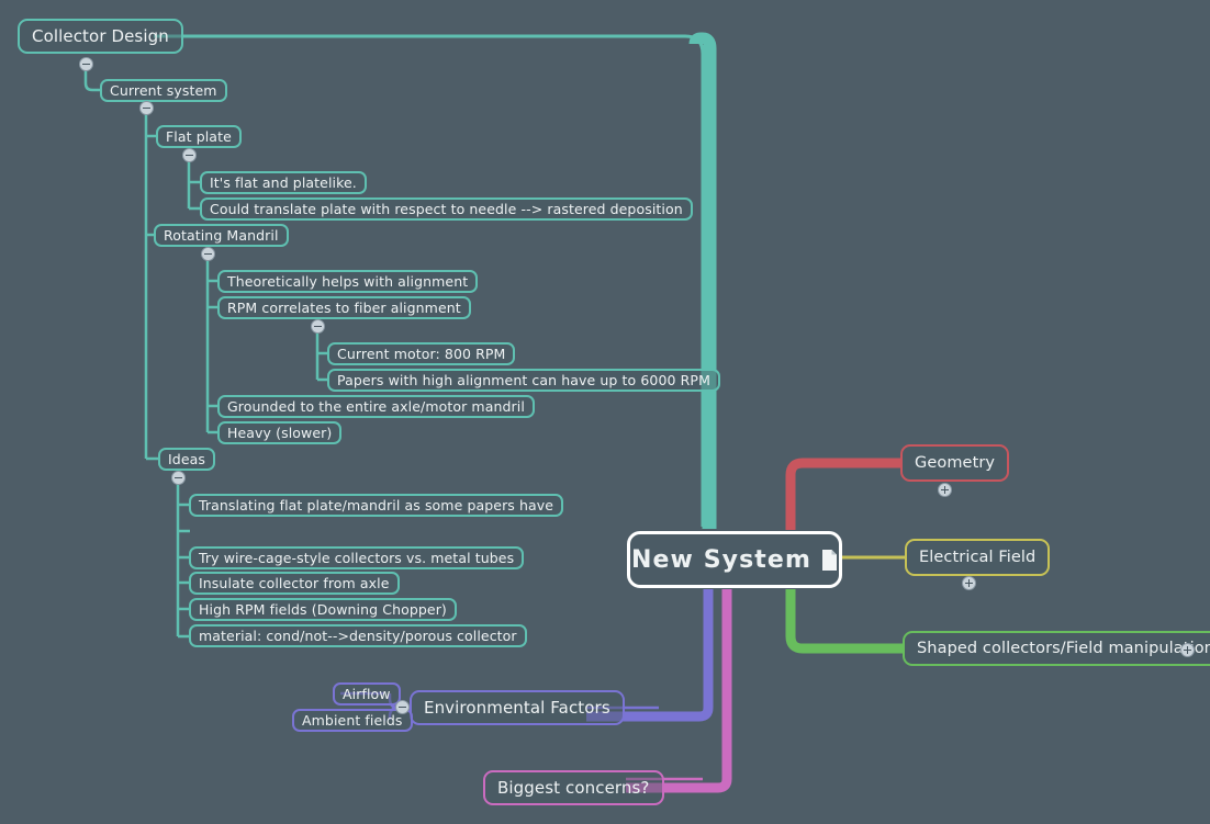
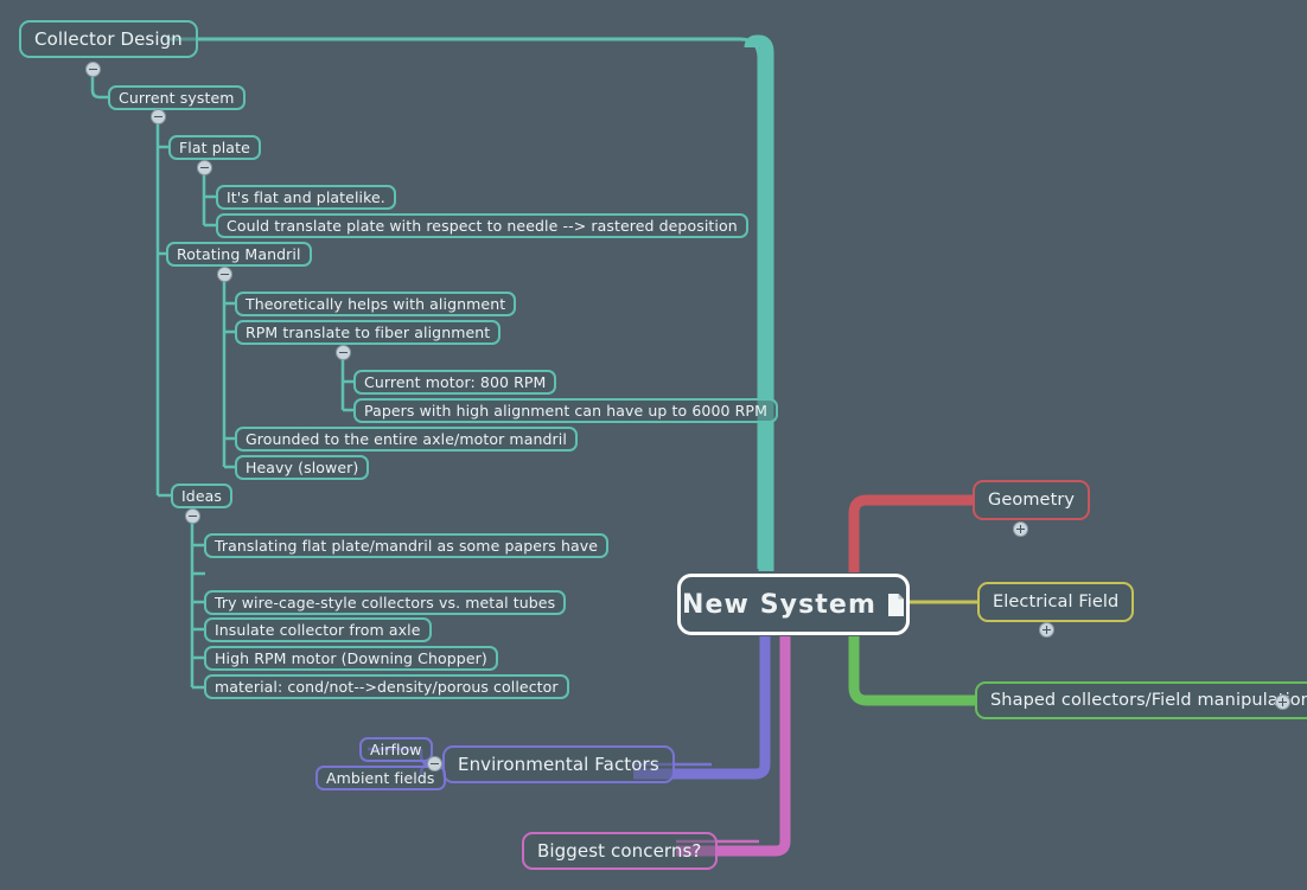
  New System
  Collector Design
  Current system
  Flat plate
  It's flat and platelike.
  Could translate plate with respect to needle --> rastered deposition
  Rotating Mandril
  Theoretically helps with alignment
- RPM correlates to fiber alignment
+ RPM translate to fiber alignment
  Current motor: 800 RPM
  Papers with high alignment can have up to 6000 RPM
  Grounded to the entire axle/motor mandril
  Heavy (slower)
  Ideas
  Translating flat plate/mandril as some papers have
  Try wire-cage-style collectors vs. metal tubes
  Insulate collector from axle
- High RPM fields (Downing Chopper)
+ High RPM motor (Downing Chopper)
  material: cond/not-->density/porous collector
  Geometry
  Electrical Field
  Shaped collectors/Field manipulaon
  Environmental Factors
  Airflow
  Ambient fields
  Biggest concerns?
